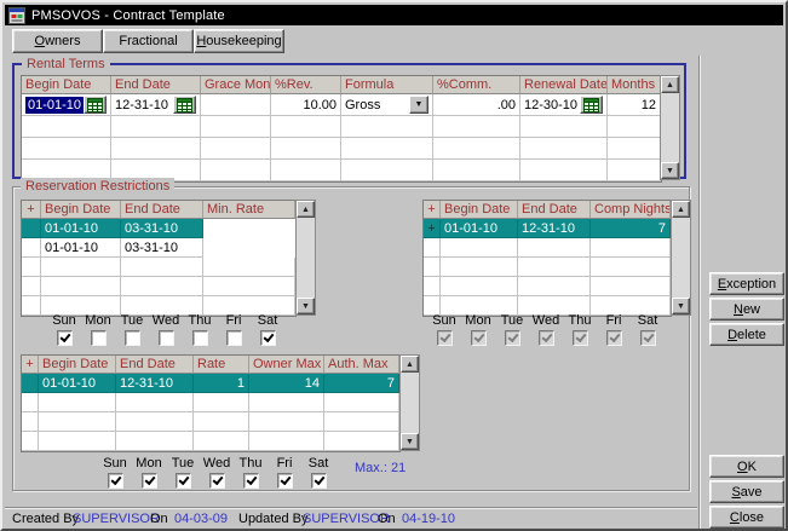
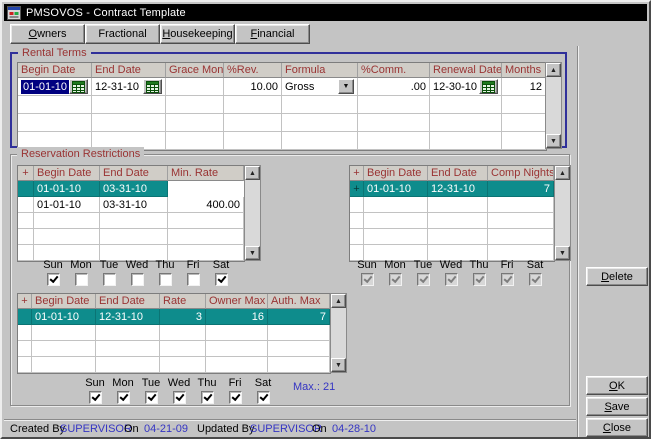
  PMSOVOS - Contract Template
  O
  wners
  Fractional
  H
  ousekeeping
+ F
+ inancial
  Rental Terms
  Begin Date
  End Date
  Grace Mon
  %Rev.
  Formula
  %Comm.
  Renewal Date
  Months
  01-01-10
  12-31-10
  10.00
  Gross
  .00
  12-30-10
  12
  Reservation Restrictions
  +
  Begin Date
  End Date
  Min. Rate
  01-01-10
  03-31-10
  01-01-10
  03-31-10
+ 400.00
  +
  Begin Date
  End Date
  Comp Nights
  +
  01-01-10
  12-31-10
  7
  Sun
  Mon
  Tue
  Wed
  Thu
  Fri
  Sat
  Sun
  Mon
  Tue
  Wed
  Thu
  Fri
  Sat
  +
  Begin Date
  End Date
  Rate
  Owner Max
  Auth. Max
  01-01-10
  12-31-10
- 1
+ 3
- 14
+ 16
  7
  Sun
  Mon
  Tue
  Wed
  Thu
  Fri
  Sat
  Max.: 21
- E
- xception
- N
- ew
  D
  elete
  O
  K
  S
  ave
  C
  lose
  Created By
  SUPERVISOR
  On
- 04-03-09
+ 04-21-09
  Updated By
  SUPERVISOR
  On
- 04-19-10
+ 04-28-10
